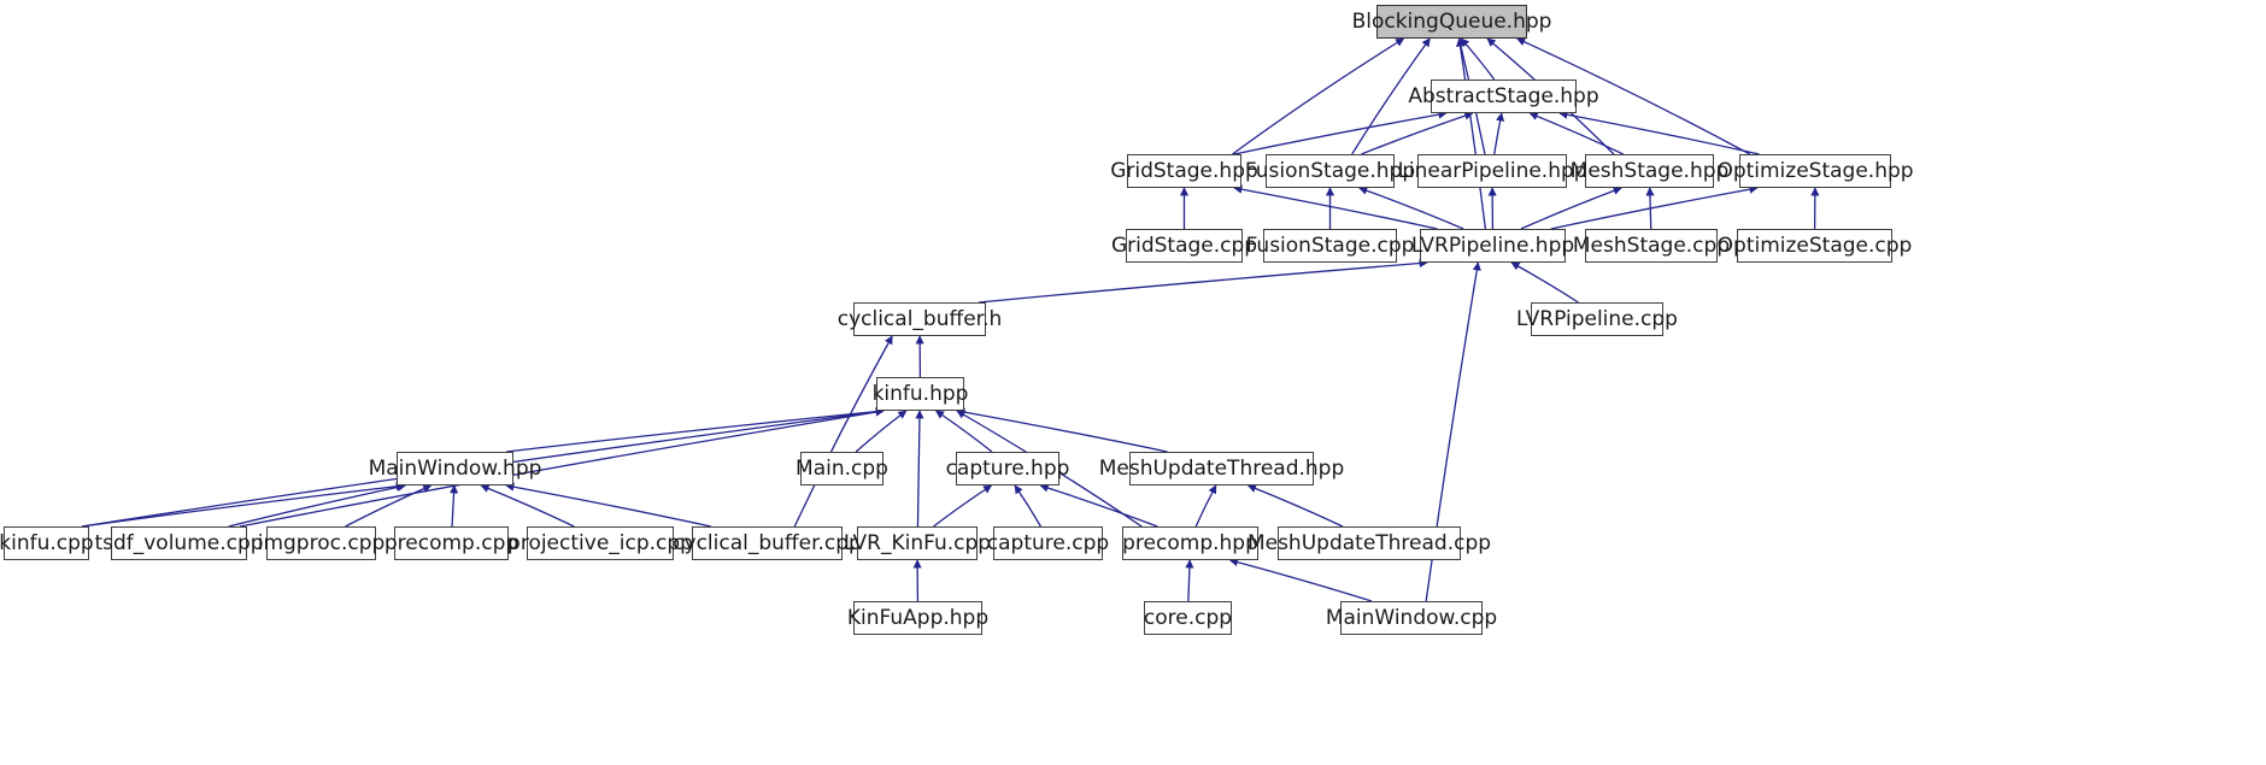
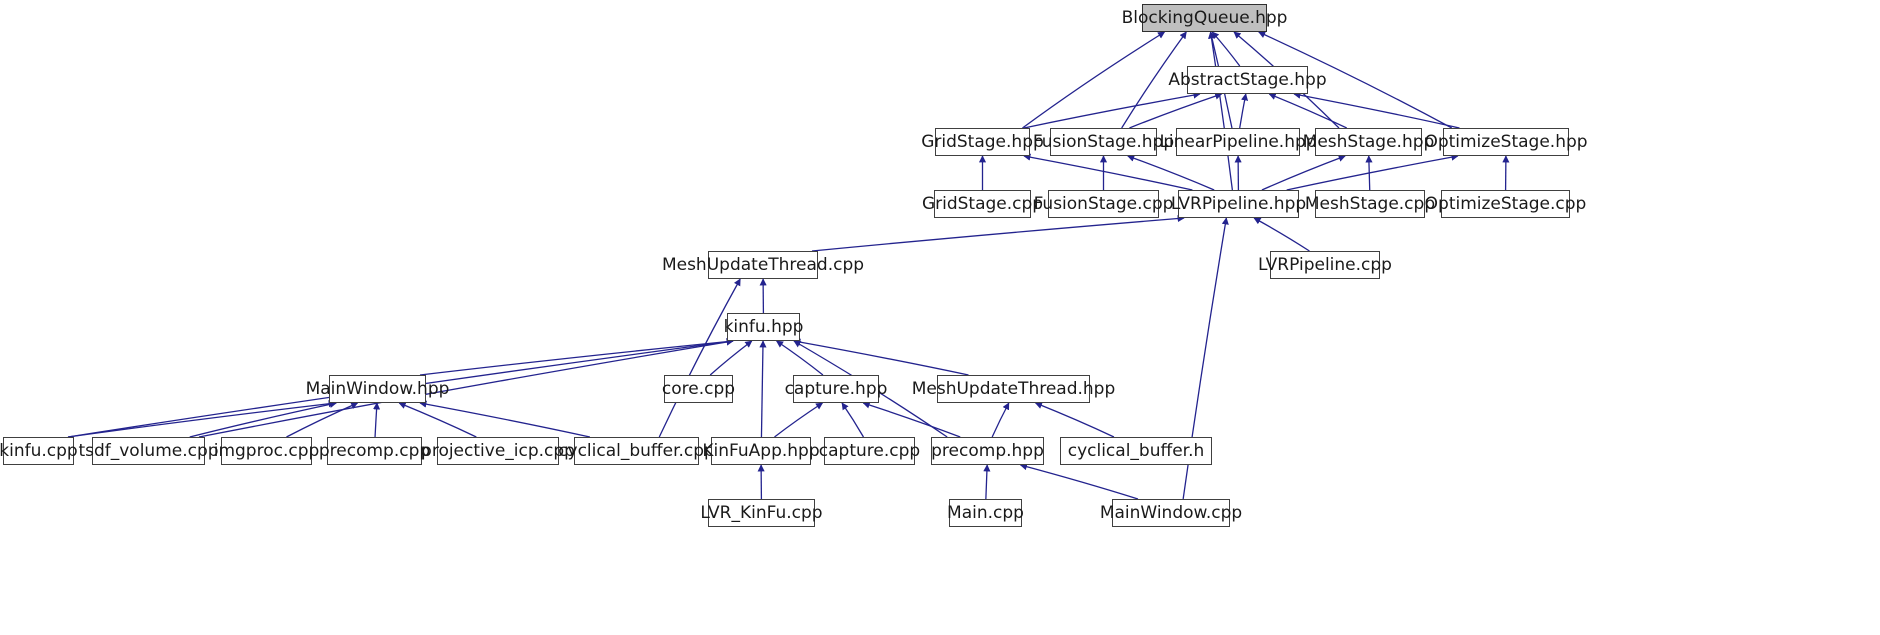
  BlockingQueue.hpp
  AbstractStage.hpp
  GridStage.hpp
  FusionStage.hpp
  LinearPipeline.hpp
  MeshStage.hpp
  OptimizeStage.hpp
  GridStage.cpp
  FusionStage.cpp
  LVRPipeline.hpp
  MeshStage.cpp
  OptimizeStage.cpp
  LVRPipeline.cpp
- cyclical_buffer.h
+ MeshUpdateThread.cpp
  kinfu.hpp
  MainWindow.hpp
- Main.cpp
+ core.cpp
  capture.hpp
  MeshUpdateThread.hpp
  kinfu.cpp
  tsdf_volume.cpp
  imgproc.cpp
  precomp.cpp
  projective_icp.cpp
  cyclical_buffer.cpp
- LVR_KinFu.cpp
+ KinFuApp.hpp
  capture.cpp
  precomp.hpp
- MeshUpdateThread.cpp
+ cyclical_buffer.h
- KinFuApp.hpp
+ LVR_KinFu.cpp
- core.cpp
+ Main.cpp
  MainWindow.cpp
